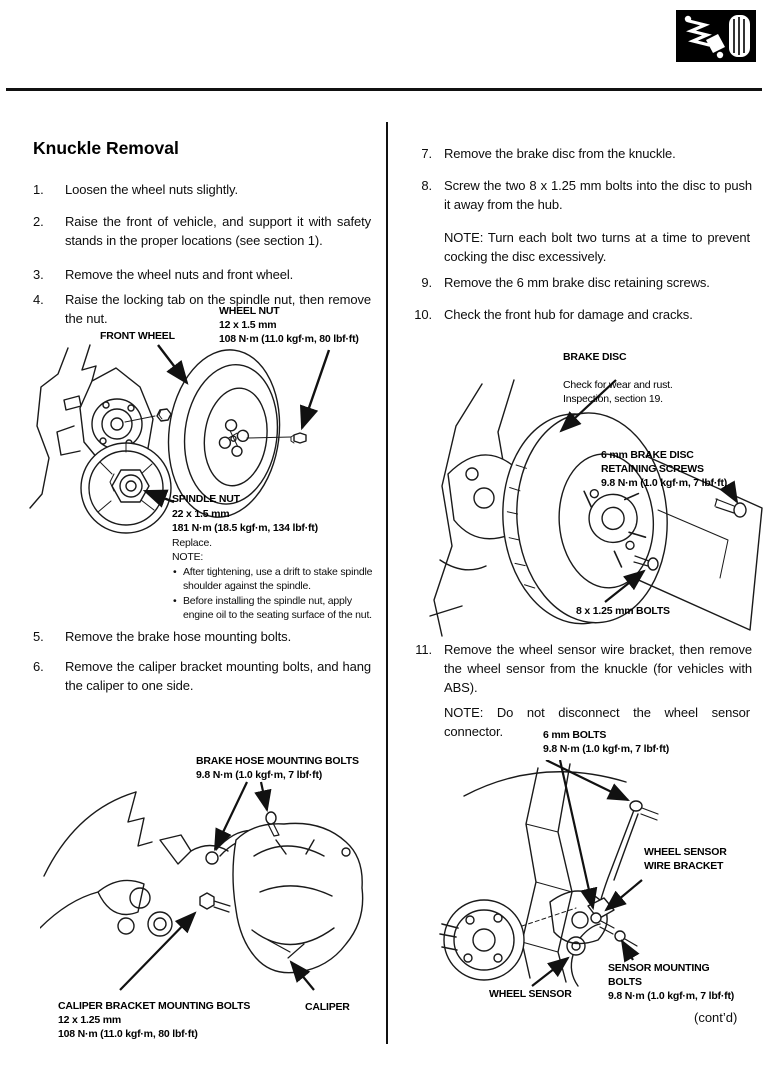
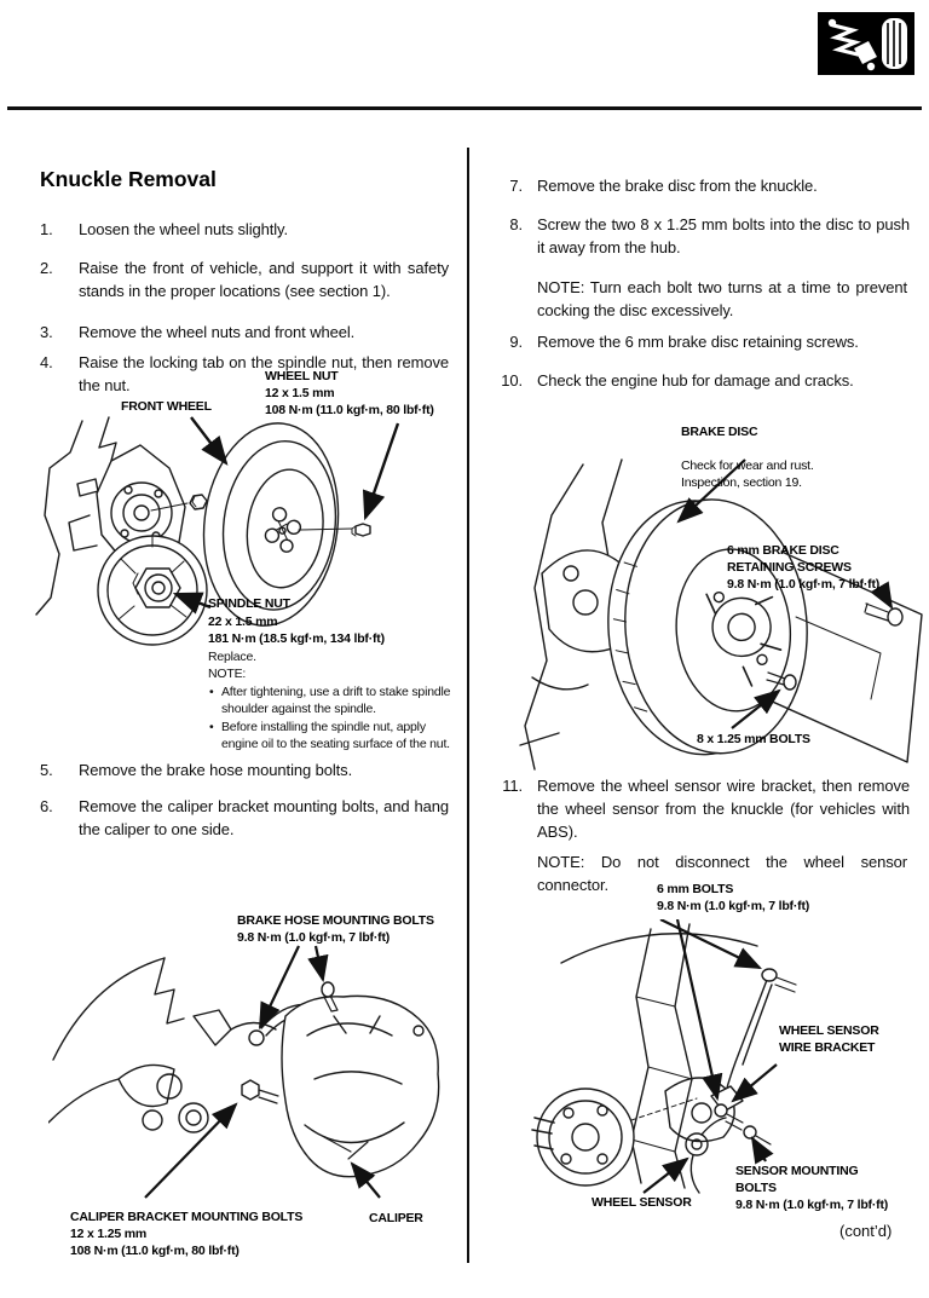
  Knuckle Removal
  1.
  Loosen the wheel nuts slightly.
  2.
  Raise the front of vehicle, and support it with safety stands in the proper locations (see section 1).
  3.
  Remove the wheel nuts and front wheel.
  4.
  Raise the locking tab on the spindle nut, then remove the nut.
  5.
  Remove the brake hose mounting bolts.
  6.
  Remove the caliper bracket mounting bolts, and hang the caliper to one side.
  FRONT WHEEL
  WHEEL NUT
  12 x 1.5 mm
  108 N·m (11.0 kgf·m, 80 lbf·ft)
  SPINDLE NUT
  22 x 1.5 mm
  181 N·m (18.5 kgf·m, 134 lbf·ft)
  Replace.
  NOTE:
  After tightening, use a drift to stake spindle shoulder against the spindle.
  Before installing the spindle nut, apply engine oil to the seating surface of the nut.
  BRAKE HOSE MOUNTING BOLTS
  9.8 N·m (1.0 kgf·m, 7 lbf·ft)
  CALIPER BRACKET MOUNTING BOLTS
  12 x 1.25 mm
  108 N·m (11.0 kgf·m, 80 lbf·ft)
  CALIPER
  7.
  Remove the brake disc from the knuckle.
  8.
  Screw the two 8 x 1.25 mm bolts into the disc to push it away from the hub.
  NOTE: Turn each bolt two turns at a time to prevent cocking the disc excessively.
  9.
  Remove the 6 mm brake disc retaining screws.
  10.
- Check the front hub for damage and cracks.
+ Check the engine hub for damage and cracks.
  11.
  Remove the wheel sensor wire bracket, then remove the wheel sensor from the knuckle (for vehicles with ABS).
  NOTE: Do not disconnect the wheel sensor connector.
  BRAKE DISC
  Check for wear and rust.
  Inspection, section 19.
  6 mm BRAKE DISC
  RETAINING SCREWS
  9.8 N·m (1.0 kgf·m, 7 lbf·ft)
  8 x 1.25 mm BOLTS
  6 mm BOLTS
  9.8 N·m (1.0 kgf·m, 7 lbf·ft)
  WHEEL SENSOR
  WIRE BRACKET
  SENSOR MOUNTING
  BOLTS
  9.8 N·m (1.0 kgf·m, 7 lbf·ft)
  WHEEL SENSOR
  (cont’d)
